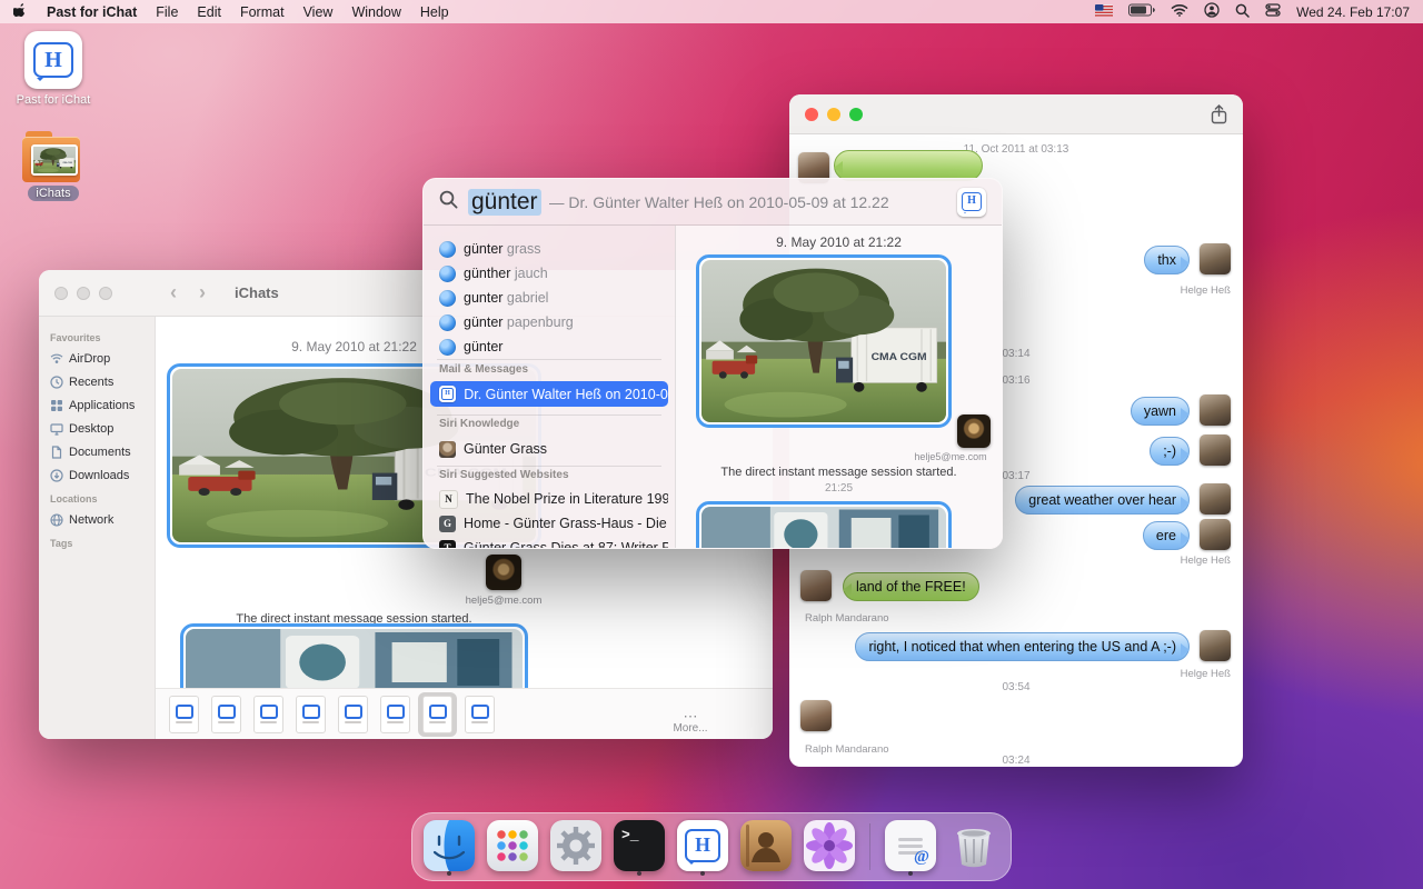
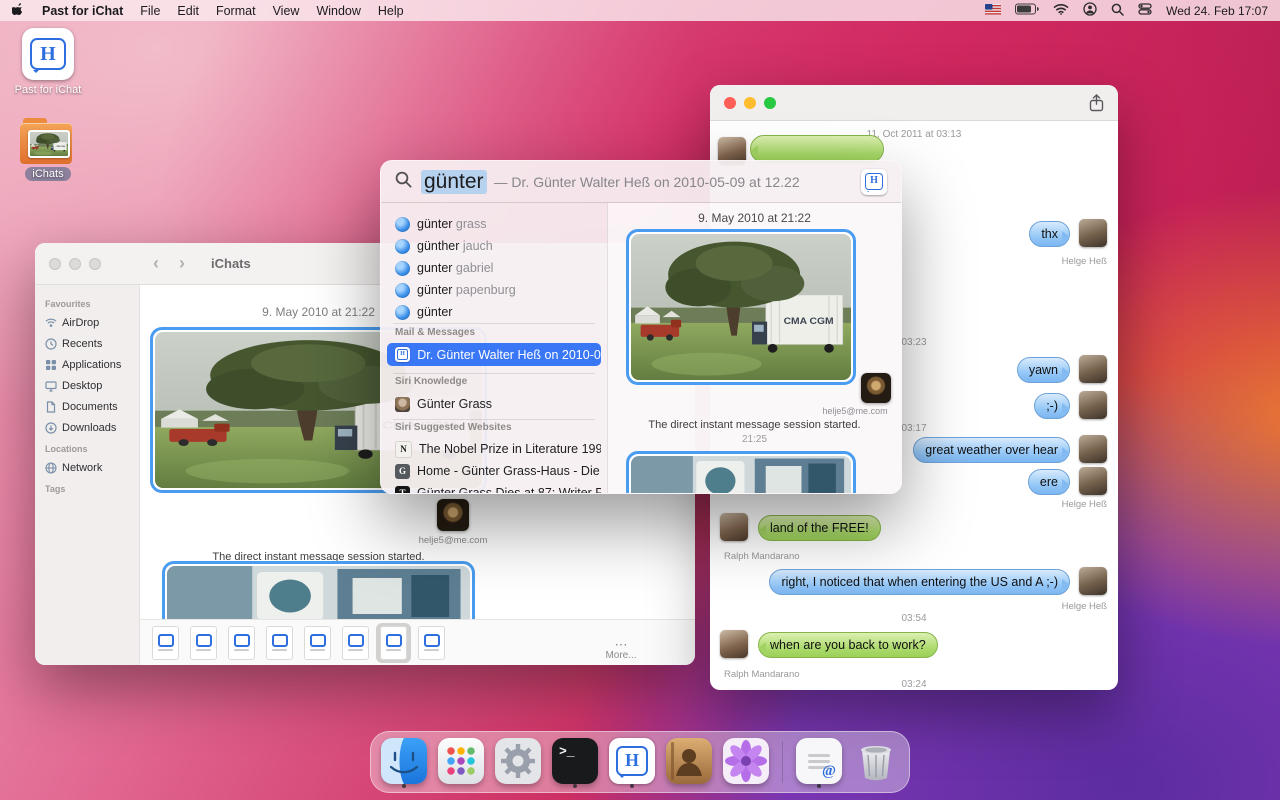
  Past for iChat
  File
  Edit
  Format
  View
  Window
  Help
  Wed 24. Feb 17:07
  H
  Past for iChat
  iChats
  ‹
  ›
  iChats
  Favourites
  AirDrop
  Recents
  Applications
  Desktop
  Documents
  Downloads
  Locations
  Network
  Tags
  9. May 2010 at 21:22
  helje5@me.com
  The direct instant message session started.
  ⋯
  More...
  1. Oct 2011 at 03:13
  thx
  Helge Heß
- 03:14
- 03:16
+ 03:23
  yawn
  ;-)
  03:17
  great weather over hear
  ere
  Helge Heß
  land of the FREE!
  Ralph Mandarano
  right, I noticed that when entering the US and A ;-)
  Helge Heß
  03:54
+ when are you back to work?
  Ralph Mandarano
  03:24
  günter
  — Dr. Günter Walter Heß on 2010-05-09 at 12.22
  H
  günter grass
  günther jauch
  gunter gabriel
  günter papenburg
  günter
  Mail & Messages
  Dr. Günter Walter Heß on 2010-0
  Siri Knowledge
  Günter Grass
  Siri Suggested Websites
  N
  The Nobel Prize in Literature 199
  G
  Home - Günter Grass-Haus - Die
  9. May 2010 at 21:22
  helje5@me.com
  The direct instant message session started.
  21:25
  >_
  H
  @
